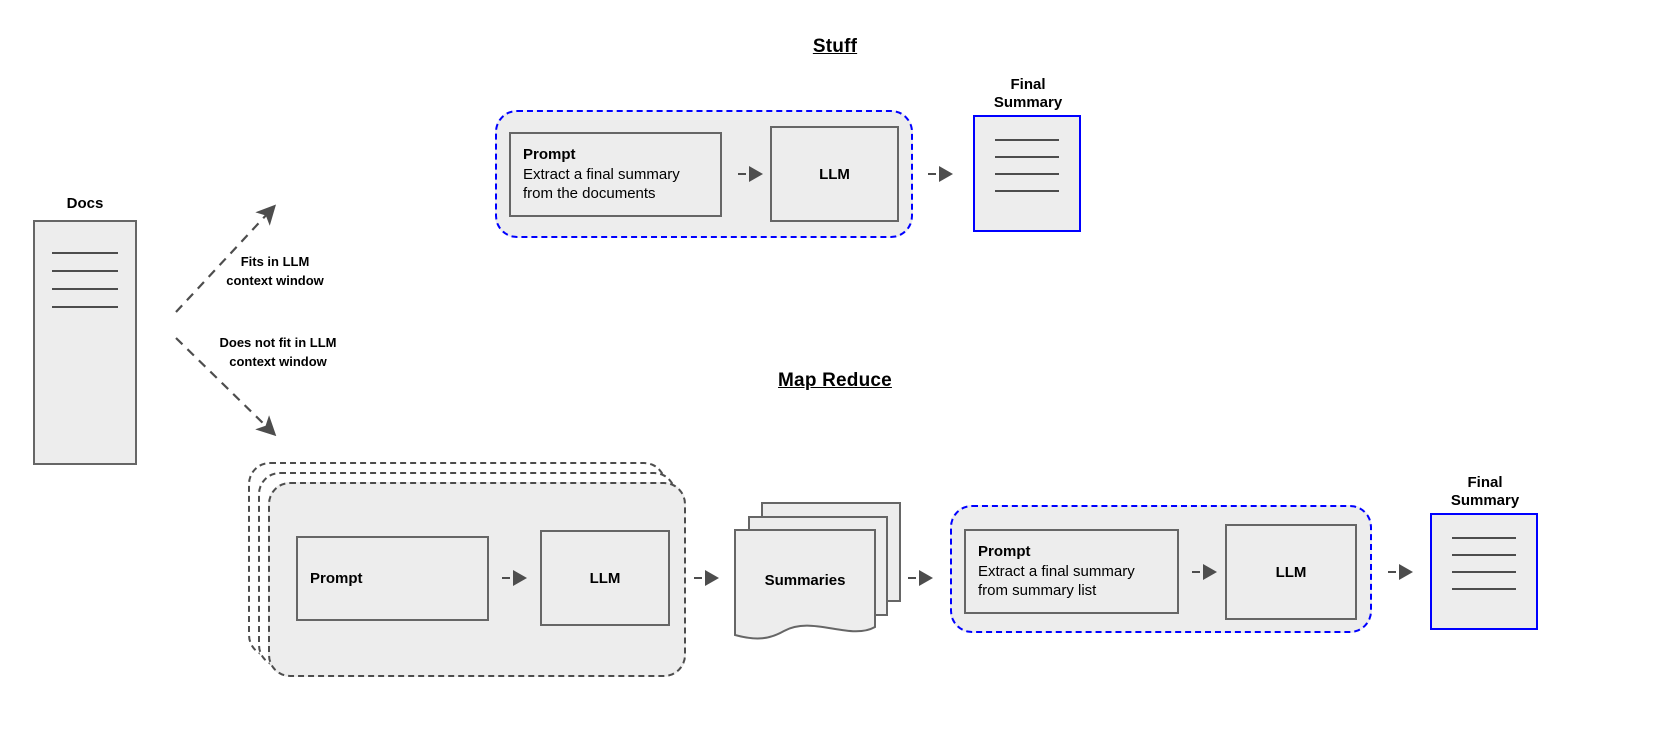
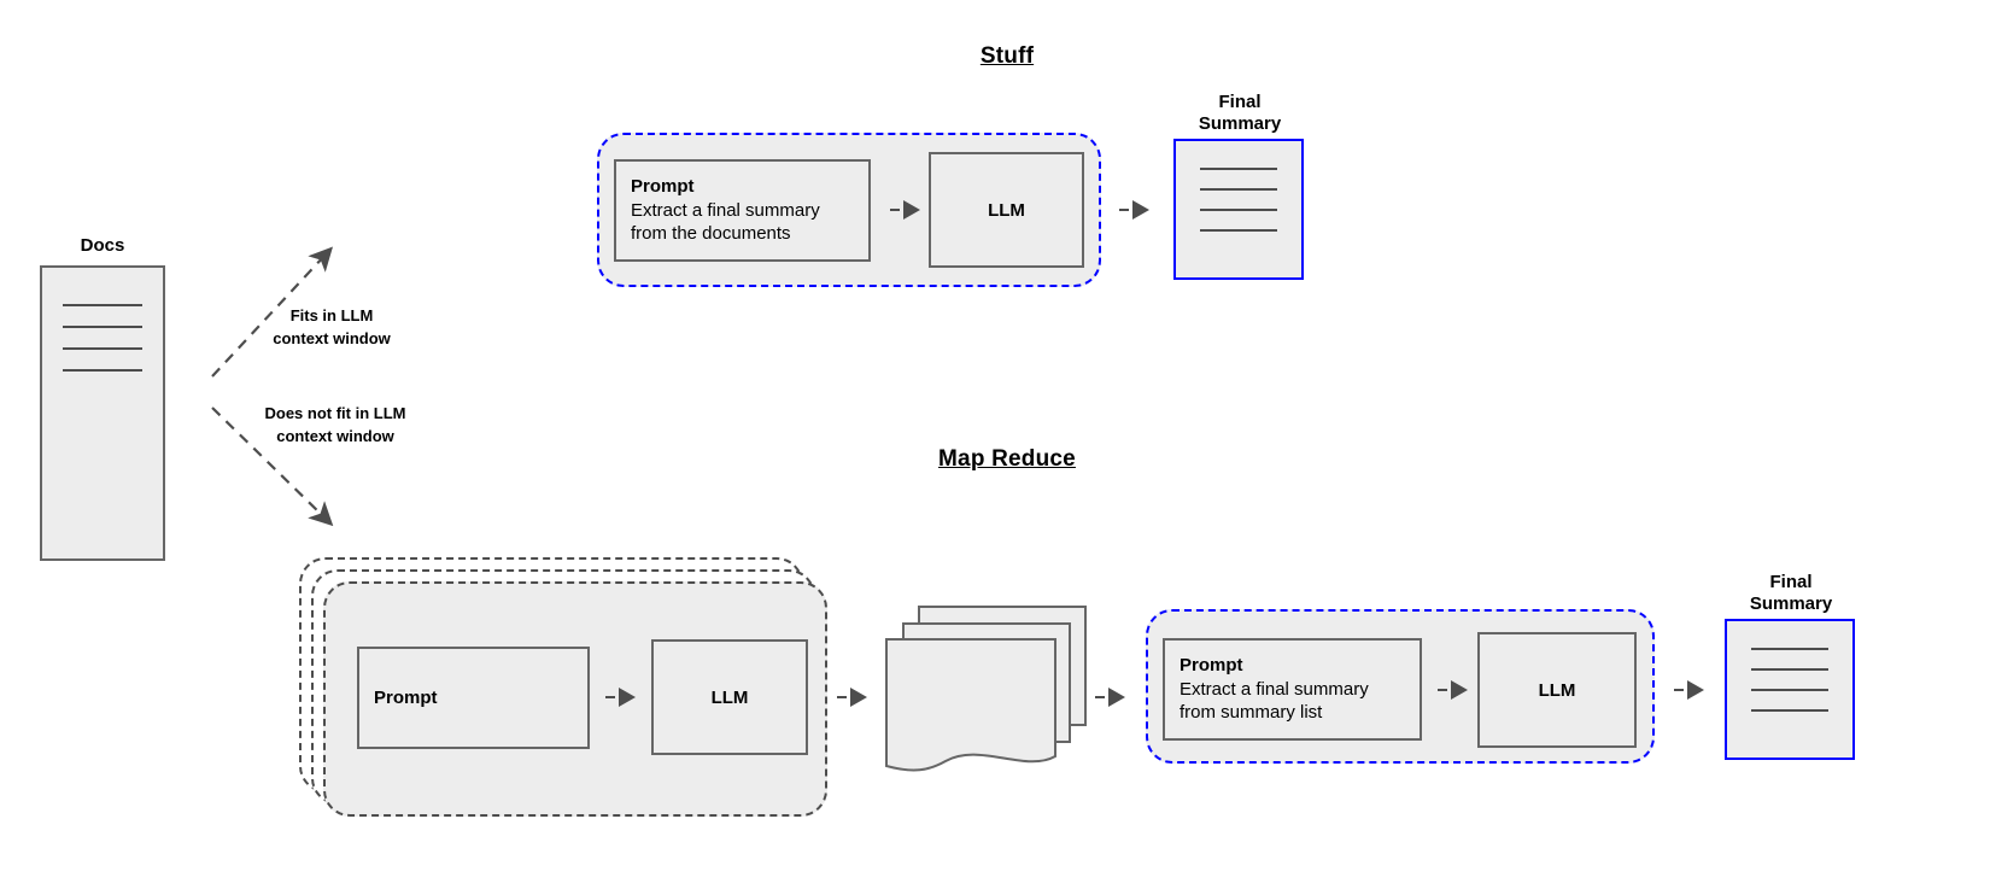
  Stuff
  Map Reduce
  Docs
  Fits in LLM
  context window
  Does not fit in LLM
  context window
  Prompt
  Extract a final summary
  from the documents
  LLM
  Final
  Summary
  Prompt
  LLM
- Summaries
  Prompt
  Extract a final summary
  from summary list
  LLM
  Final
  Summary
